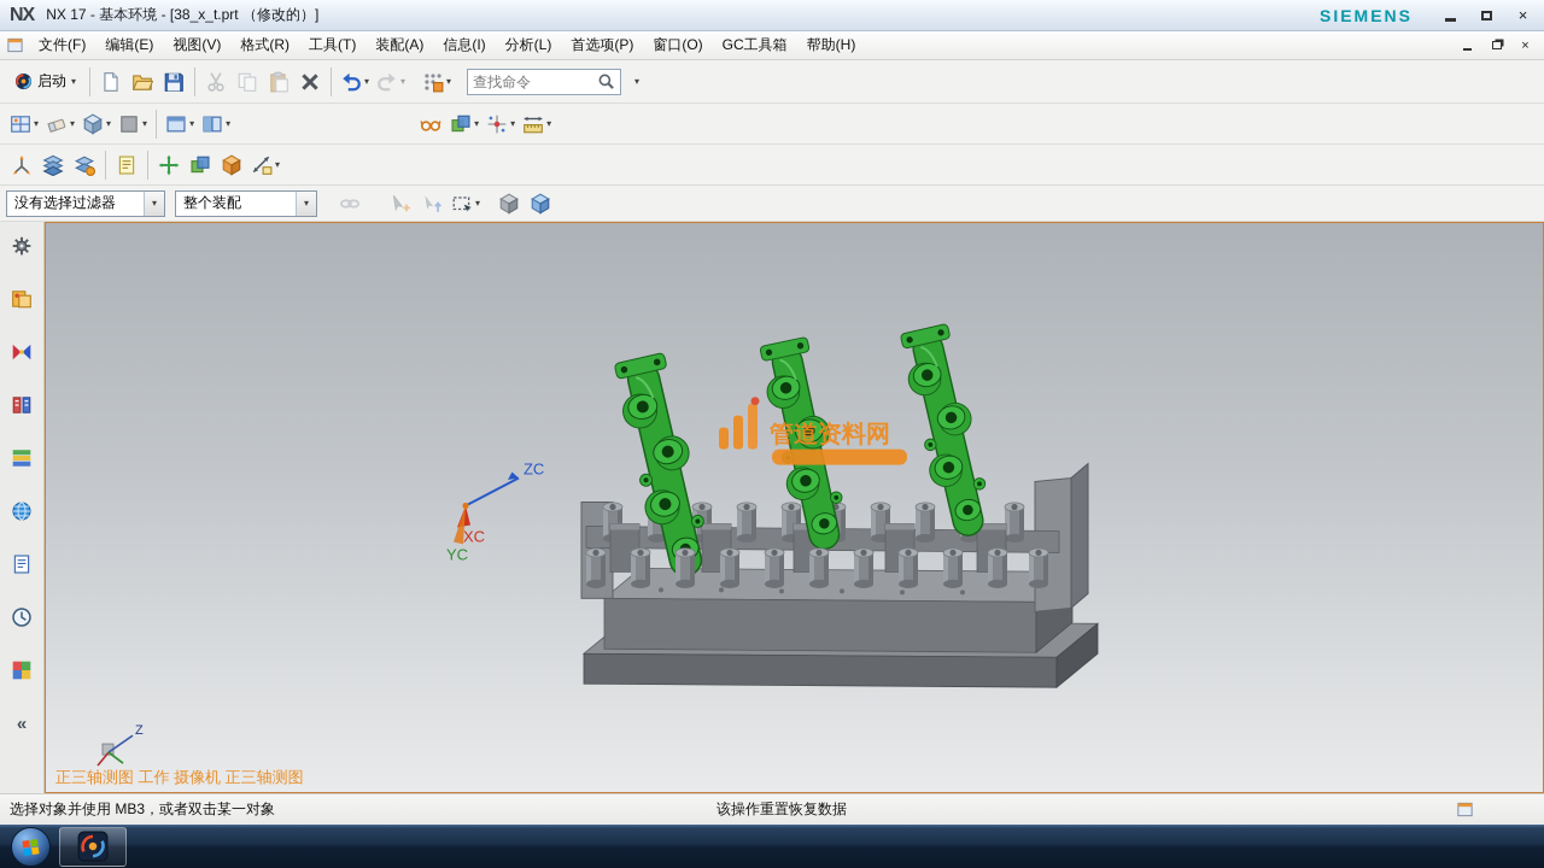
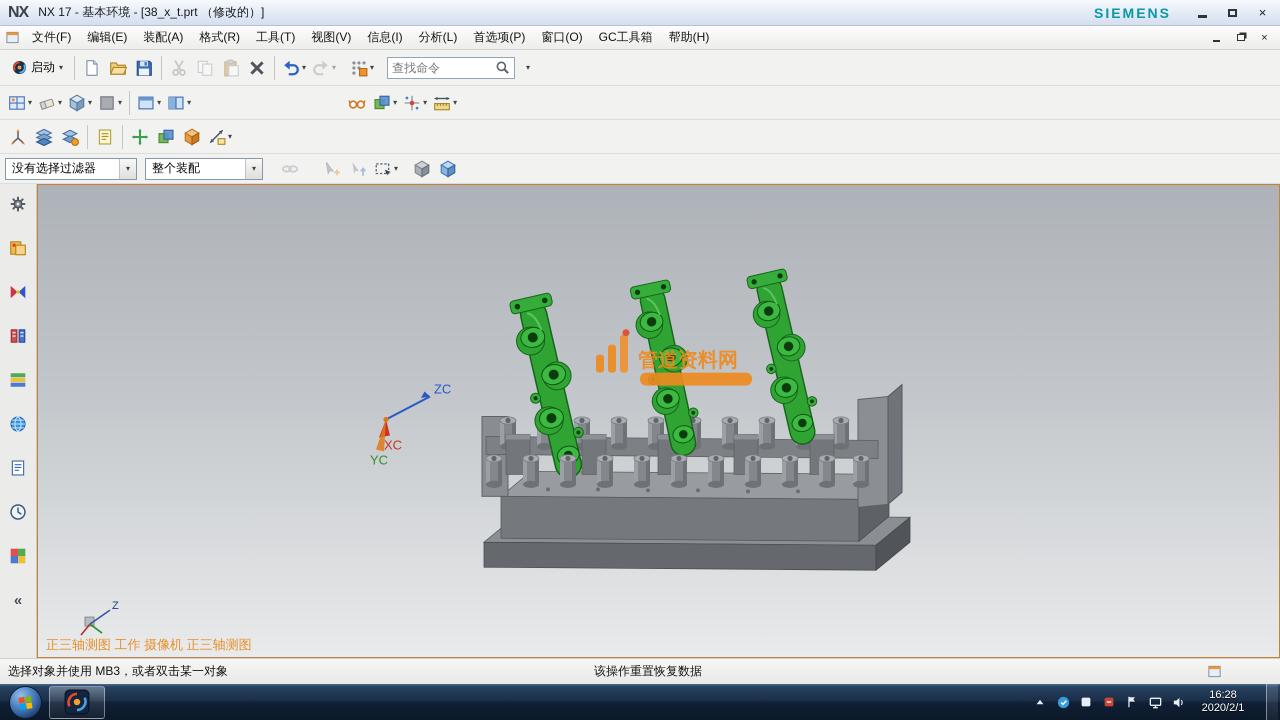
  NX
  NX 17 - 基本环境 - [38_x_t.prt （修改的）]
  SIEMENS
  ×
  文件(F)
  编辑(E)
- 视图(V)
+ 装配(A)
  格式(R)
  工具(T)
- 装配(A)
+ 视图(V)
  信息(I)
  分析(L)
  首选项(P)
  窗口(O)
  GC工具箱
  帮助(H)
  ×
  启动
  查找命令
  没有选择过滤器
  整个装配
  «
  ZC
  XC
  YC
  管道资料网
  Z
  正三轴测图 工作 摄像机 正三轴测图
  选择对象并使用 MB3，或者双击某一对象
  该操作重置恢复数据
+ 16:28
+ 2020/2/1
